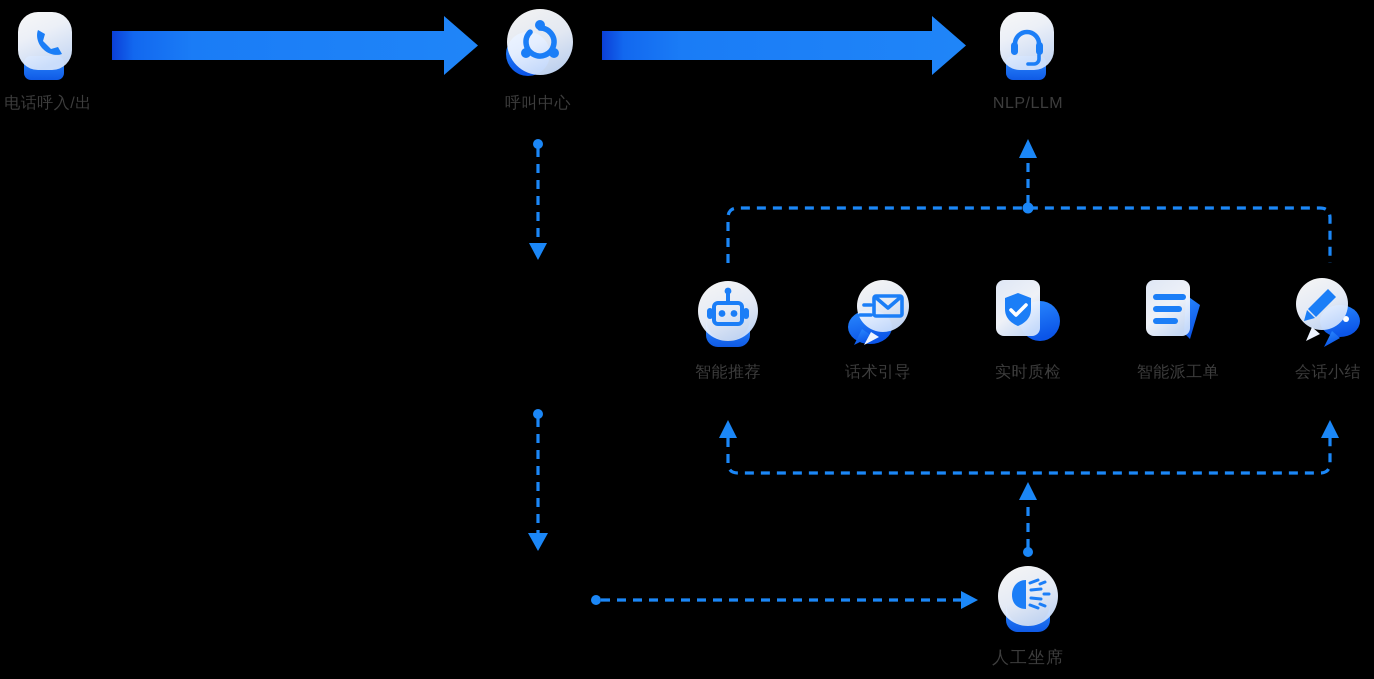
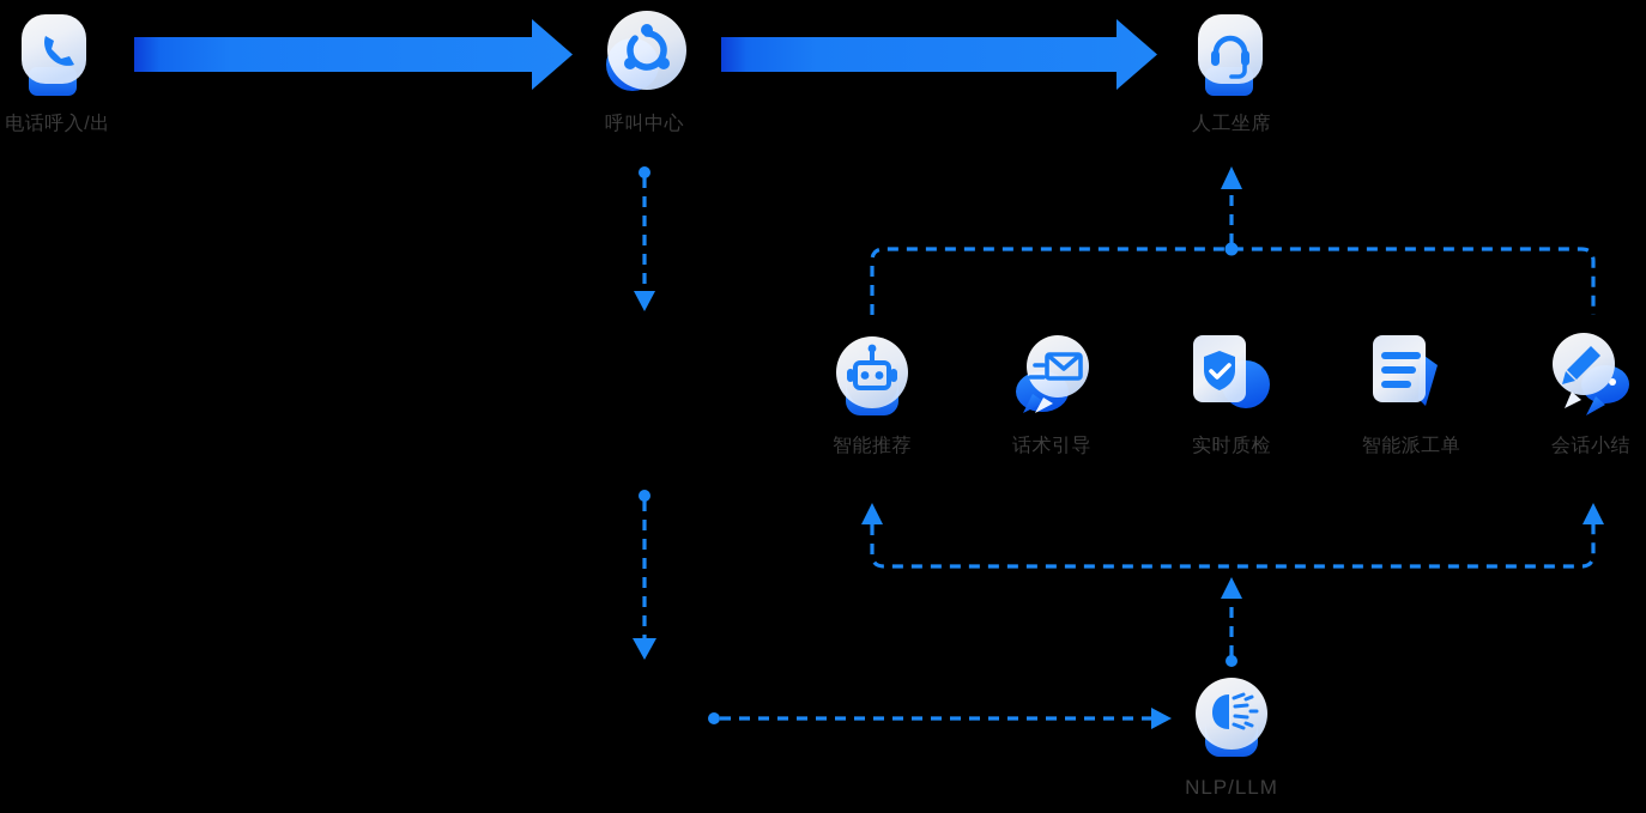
  电话呼入/出
  呼叫中心
- NLP/LLM
+ 人工坐席
  智能推荐
  话术引导
  实时质检
  智能派工单
  会话小结
- 人工坐席
+ NLP/LLM
